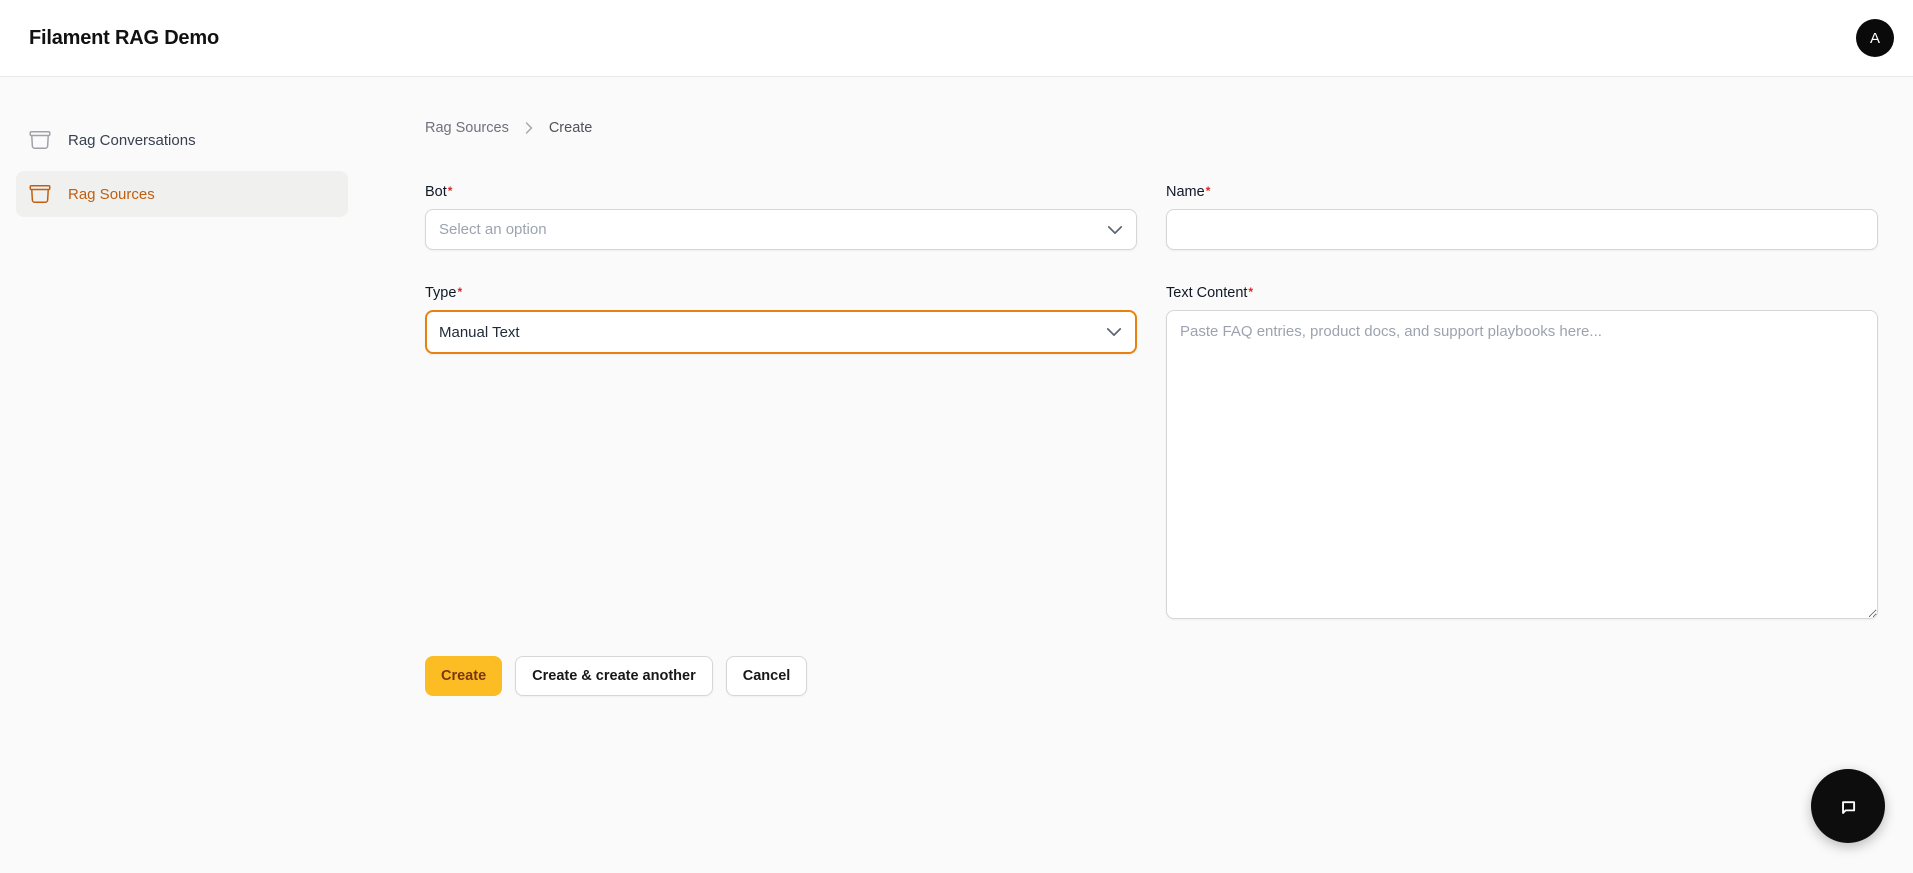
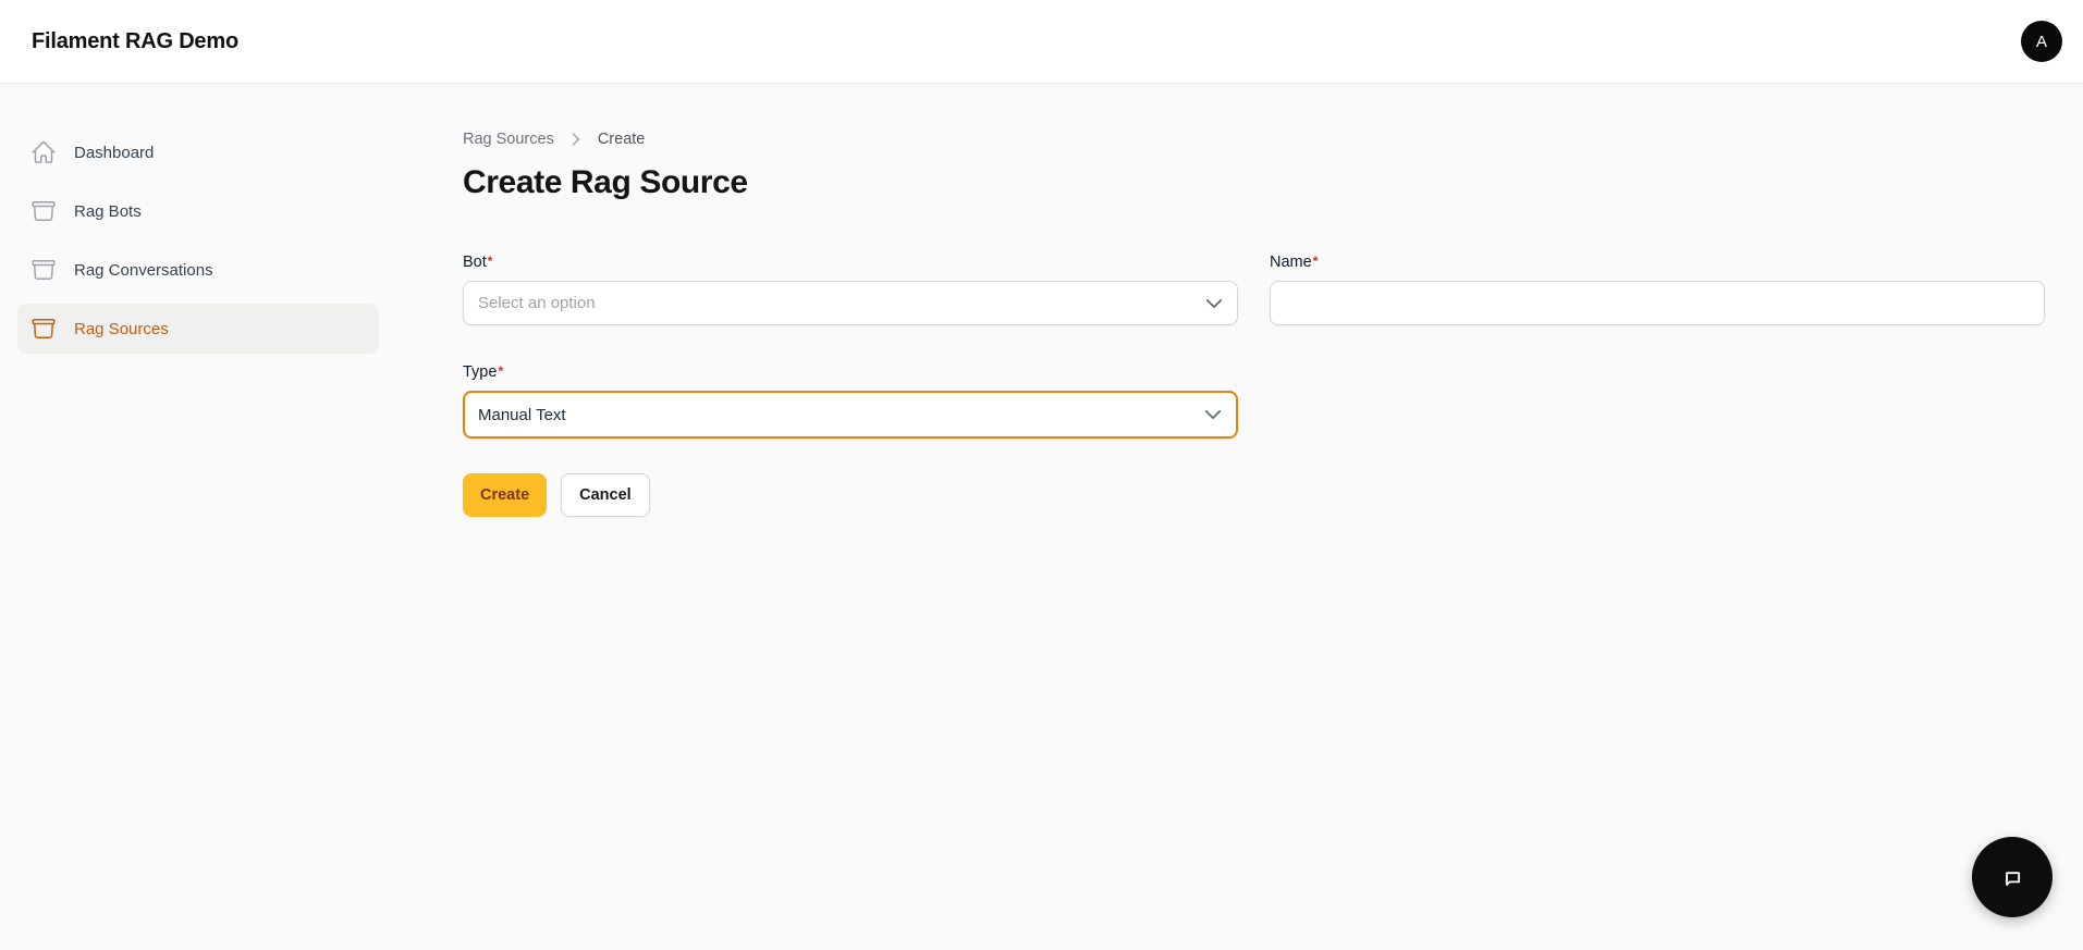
  Filament RAG Demo
  A
+ Dashboard
+ Rag Bots
  Rag Conversations
  Rag Sources
  Rag Sources
  Create
+ Create Rag Source
  Bot*
  Select an option
  Name*
  Type*
  Manual Text
- Text Content*
- Paste FAQ entries, product docs, and support playbooks here...
  Create
- Create & create another
  Cancel
